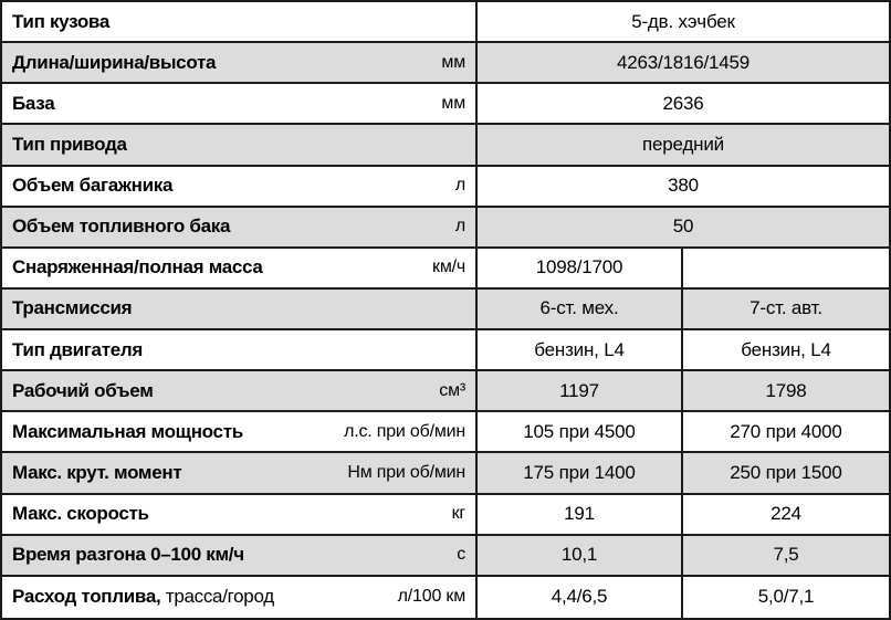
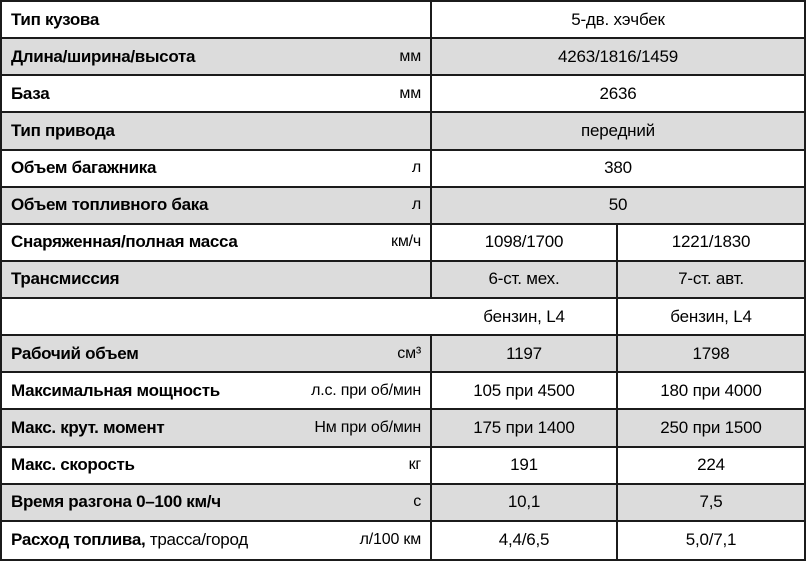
  Тип кузова
  5-дв. хэчбек
  Длина/ширина/высота
  мм
  4263/1816/1459
  База
  мм
  2636
  Тип привода
  передний
  Объем багажника
  л
  380
  Объем топливного бака
  л
  50
  Снаряженная/полная масса
  км/ч
  1098/1700
+ 1221/1830
  Трансмиссия
  6-ст. мех.
  7-ст. авт.
- Тип двигателя
  бензин, L4
  бензин, L4
  Рабочий объем
  см³
  1197
  1798
  Максимальная мощность
  л.с. при об/мин
  105 при 4500
- 270 при 4000
+ 180 при 4000
  Макс. крут. момент
  Нм при об/мин
  175 при 1400
  250 при 1500
  Макс. скорость
  кг
  191
  224
  Время разгона 0–100 км/ч
  с
  10,1
  7,5
  Расход топлива, трасса/город
  л/100 км
  4,4/6,5
  5,0/7,1
